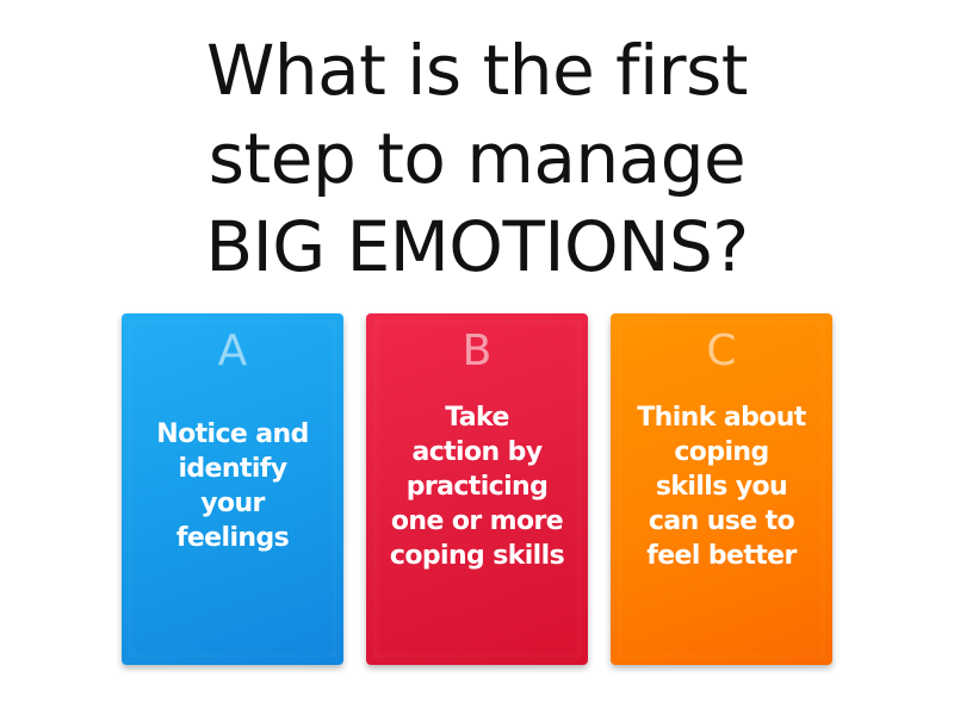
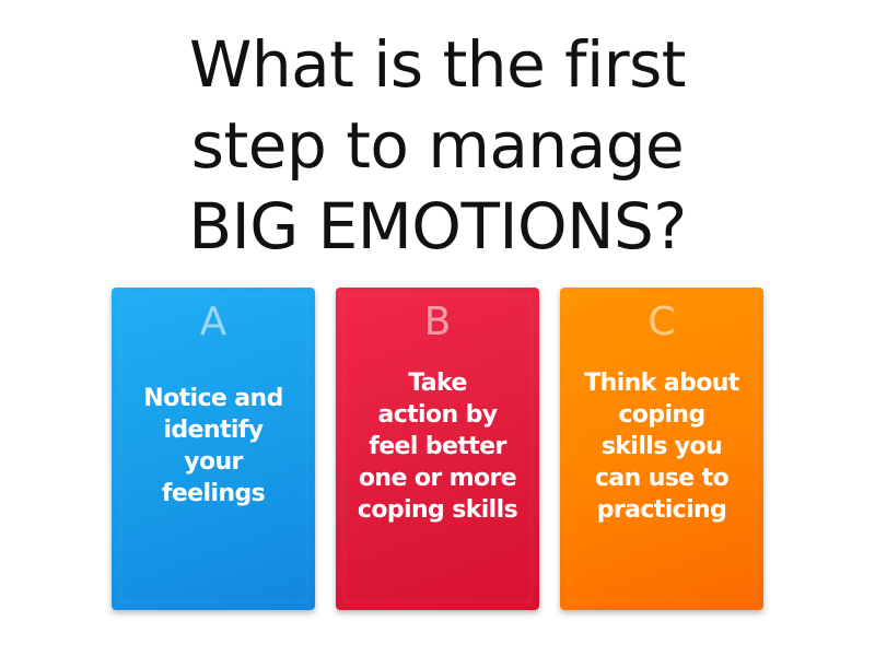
  What is the first
  step to manage
  BIG EMOTIONS?
  A
  Notice and
  identify
  your
  feelings
  B
  Take
  action by
- practicing
+ feel better
  one or more
  coping skills
  C
  Think about
  coping
  skills you
  can use to
- feel better
+ practicing
